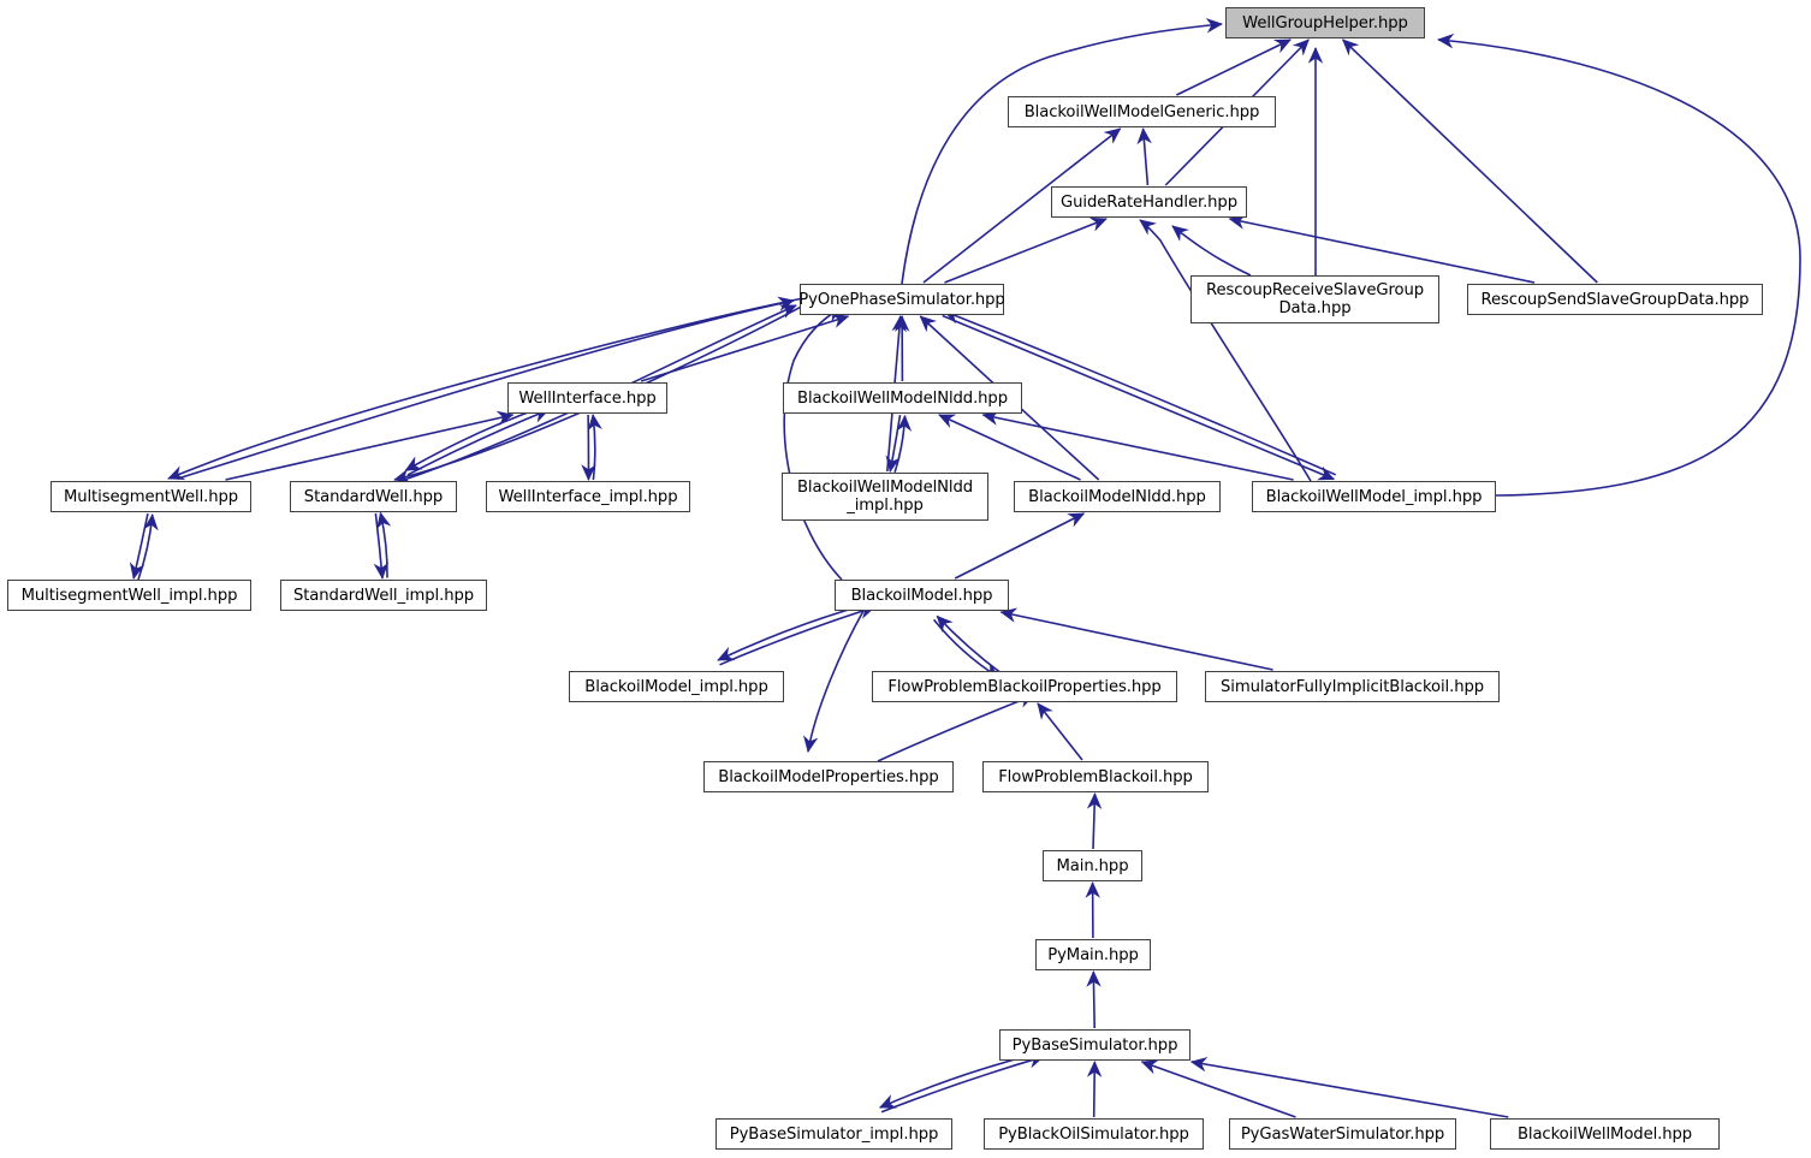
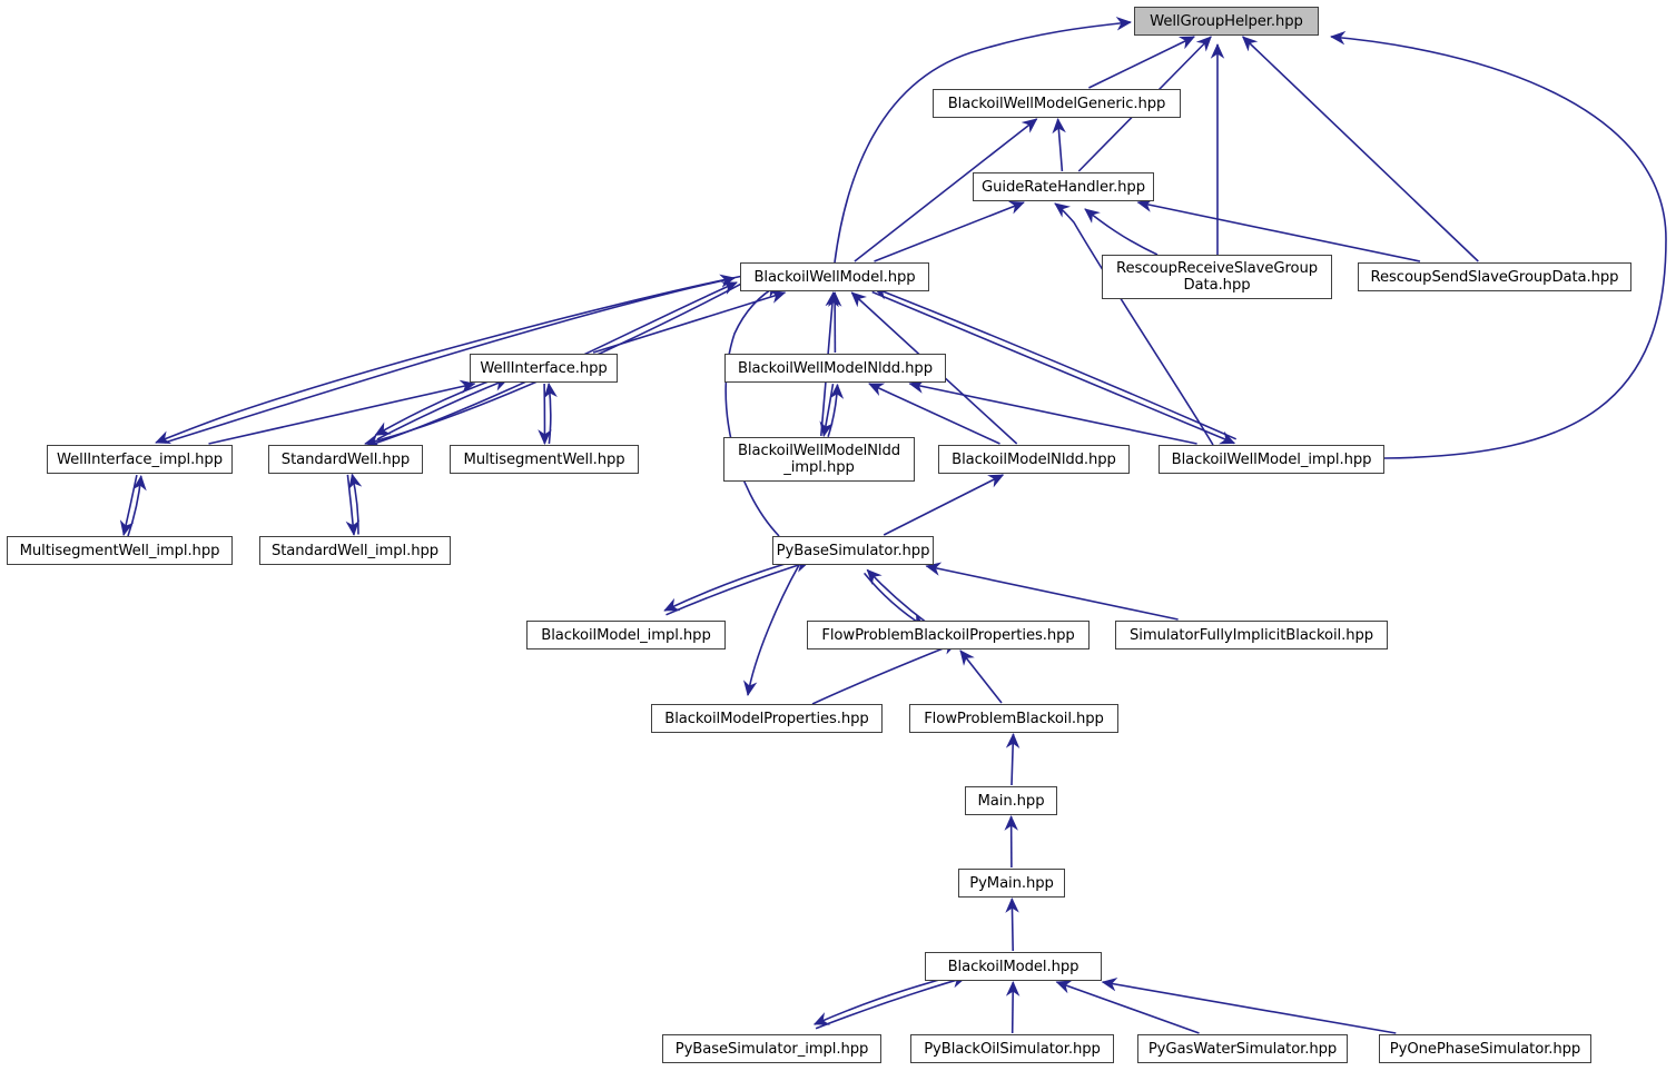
  WellGroupHelper.hpp
  BlackoilWellModelGeneric.hpp
  GuideRateHandler.hpp
- PyOnePhaseSimulator.hpp
+ BlackoilWellModel.hpp
  RescoupReceiveSlaveGroup
  Data.hpp
  RescoupSendSlaveGroupData.hpp
  WellInterface.hpp
  BlackoilWellModelNldd.hpp
- MultisegmentWell.hpp
+ WellInterface_impl.hpp
  StandardWell.hpp
- WellInterface_impl.hpp
+ MultisegmentWell.hpp
  BlackoilWellModelNldd
  _impl.hpp
  BlackoilModelNldd.hpp
  BlackoilWellModel_impl.hpp
  MultisegmentWell_impl.hpp
  StandardWell_impl.hpp
- BlackoilModel.hpp
+ PyBaseSimulator.hpp
  BlackoilModel_impl.hpp
  FlowProblemBlackoilProperties.hpp
  SimulatorFullyImplicitBlackoil.hpp
  BlackoilModelProperties.hpp
  FlowProblemBlackoil.hpp
  Main.hpp
  PyMain.hpp
- PyBaseSimulator.hpp
+ BlackoilModel.hpp
  PyBaseSimulator_impl.hpp
  PyBlackOilSimulator.hpp
  PyGasWaterSimulator.hpp
- BlackoilWellModel.hpp
+ PyOnePhaseSimulator.hpp
